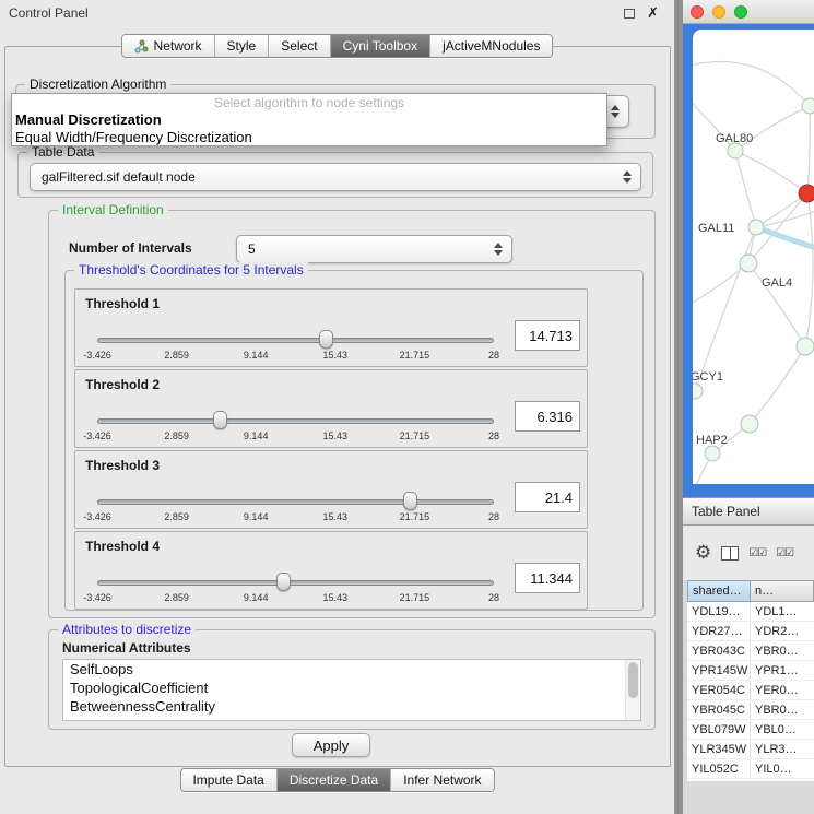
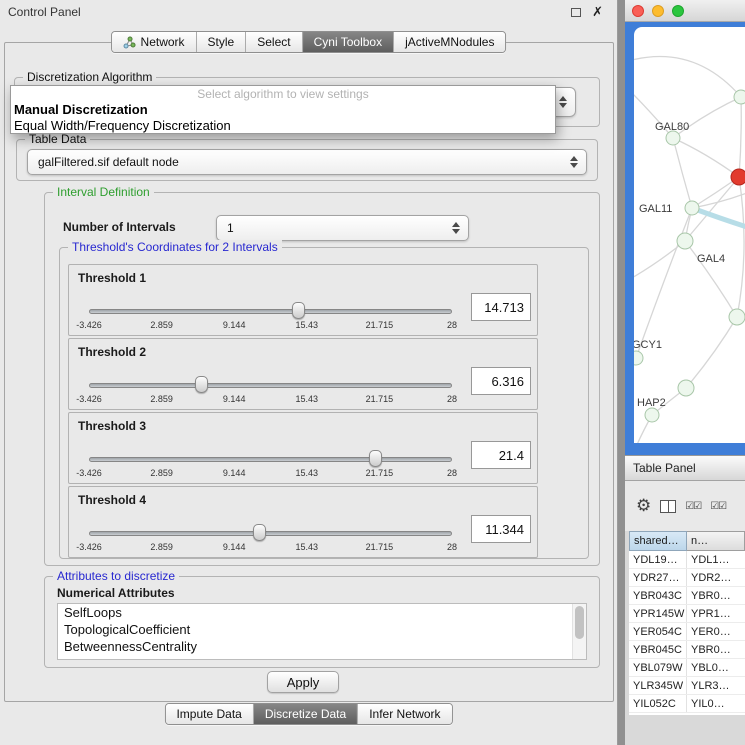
  Control Panel
  ✗
  Network
  Style
  Select
  Cyni Toolbox
  jActiveMNodules
  Discretization Algorithm
- Select algorithm to node settings
+ Select algorithm to view settings
  Manual Discretization
  Equal Width/Frequency Discretization
  Table Data
  galFiltered.sif default node
  Interval Definition
  Number of Intervals
- 5
+ 1
- Threshold's Coordinates for 5 Intervals
+ Threshold's Coordinates for 2 Intervals
  Threshold 1
  -3.426
  2.859
  9.144
  15.43
  21.715
  28
  14.713
  Threshold 2
  -3.426
  2.859
  9.144
  15.43
  21.715
  28
  6.316
  Threshold 3
  -3.426
  2.859
  9.144
  15.43
  21.715
  28
  21.4
  Threshold 4
  -3.426
  2.859
  9.144
  15.43
  21.715
  28
  11.344
  Attributes to discretize
  Numerical Attributes
  SelfLoops
  TopologicalCoefficient
  BetweennessCentrality
  Apply
  Impute Data
  Discretize Data
  Infer Network
  GAL80
  GAL11
  GAL4
  GCY1
  HAP2
  Table Panel
  ⚙
  ☑☑
  ☑☑
  shared…
  n…
  YDL19…
  YDL1…
  YDR27…
  YDR2…
  YBR043C
  YBR0…
  YPR145W
  YPR1…
  YER054C
  YER0…
  YBR045C
  YBR0…
  YBL079W
  YBL0…
  YLR345W
  YLR3…
  YIL052C
  YIL0…
